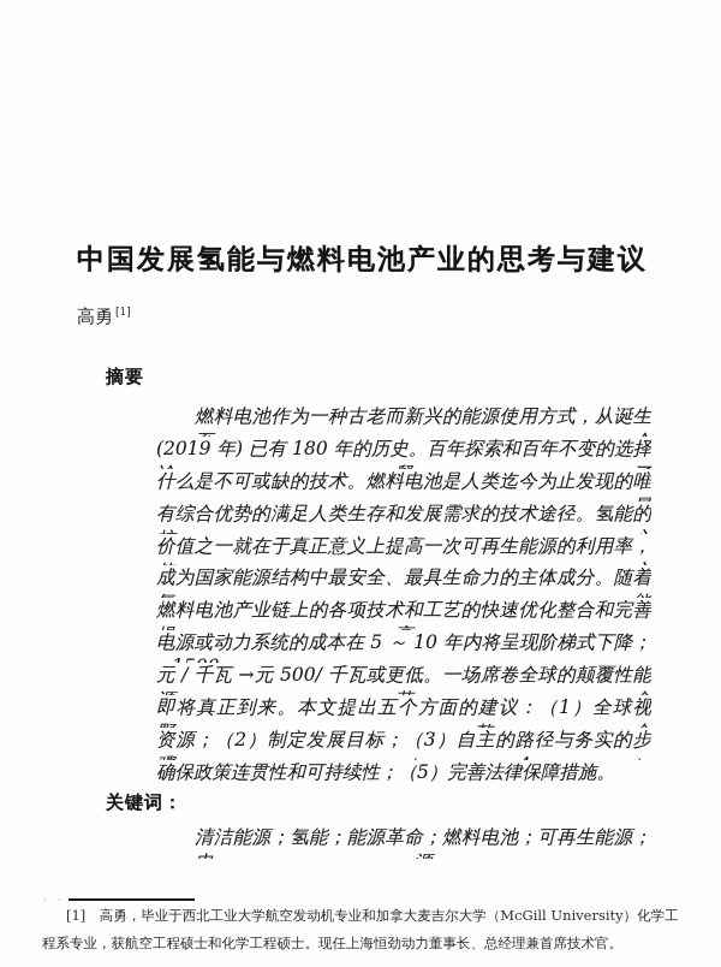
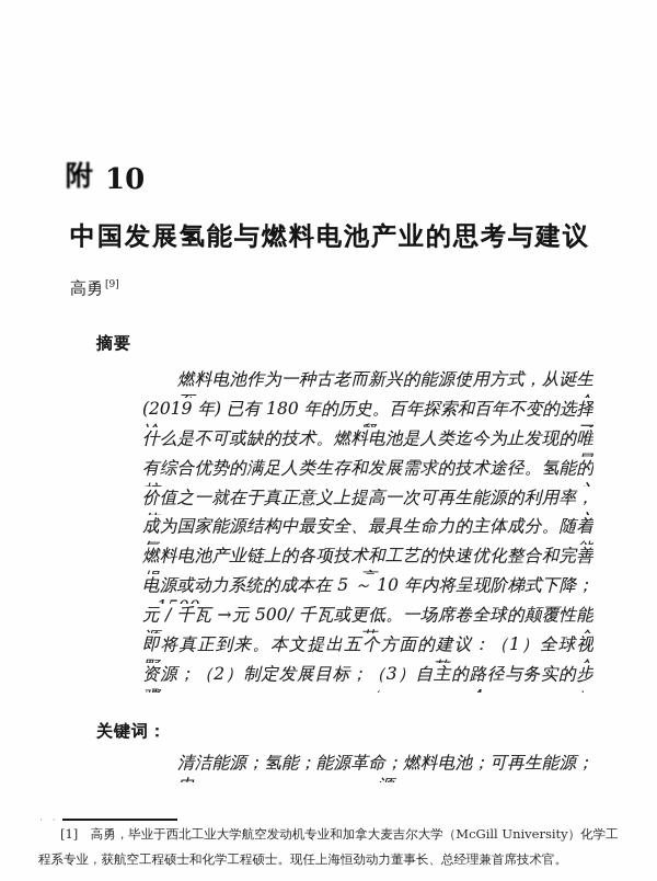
+ 附
+ 10
  中国发展氢能与燃料电池产业的思考与建议
- 高勇 [1]
+ 高勇 [9]
  摘要
  燃料电池作为一种古老而新兴的能源使用方式，从诞生
  (2019 年) 已有 180 年的历史。百年探索和百年不变的选择
  什么是不可或缺的技术。燃料电池是人类迄今为止发现的唯
  有综合优势的满足人类生存和发展需求的技术途径。氢能的
  价值之一就在于真正意义上提高一次可再生能源的利用率，
  成为国家能源结构中最安全、最具生命力的主体成分。随着
  燃料电池产业链上的各项技术和工艺的快速优化整合和完善
  电源或动力系统的成本在 5 ～ 10 年内将呈现阶梯式下降；
  元 / 千瓦 →元 500/ 千瓦或更低。一场席卷全球的颠覆性能
  即将真正到来。本文提出五个方面的建议：（1）全球视
  资源；（2）制定发展目标；（3）自主的路径与务实的步
- 确保政策连贯性和可持续性；（5）完善法律保障措施。
  关键词：
  清洁能源；氢能；能源革命；燃料电池；可再生能源；
  · ·
  [1] 高勇，毕业于西北工业大学航空发动机专业和加拿大麦吉尔大学（McGill University）化学工
  程系专业，获航空工程硕士和化学工程硕士。现任上海恒劲动力董事长、总经理兼首席技术官。
